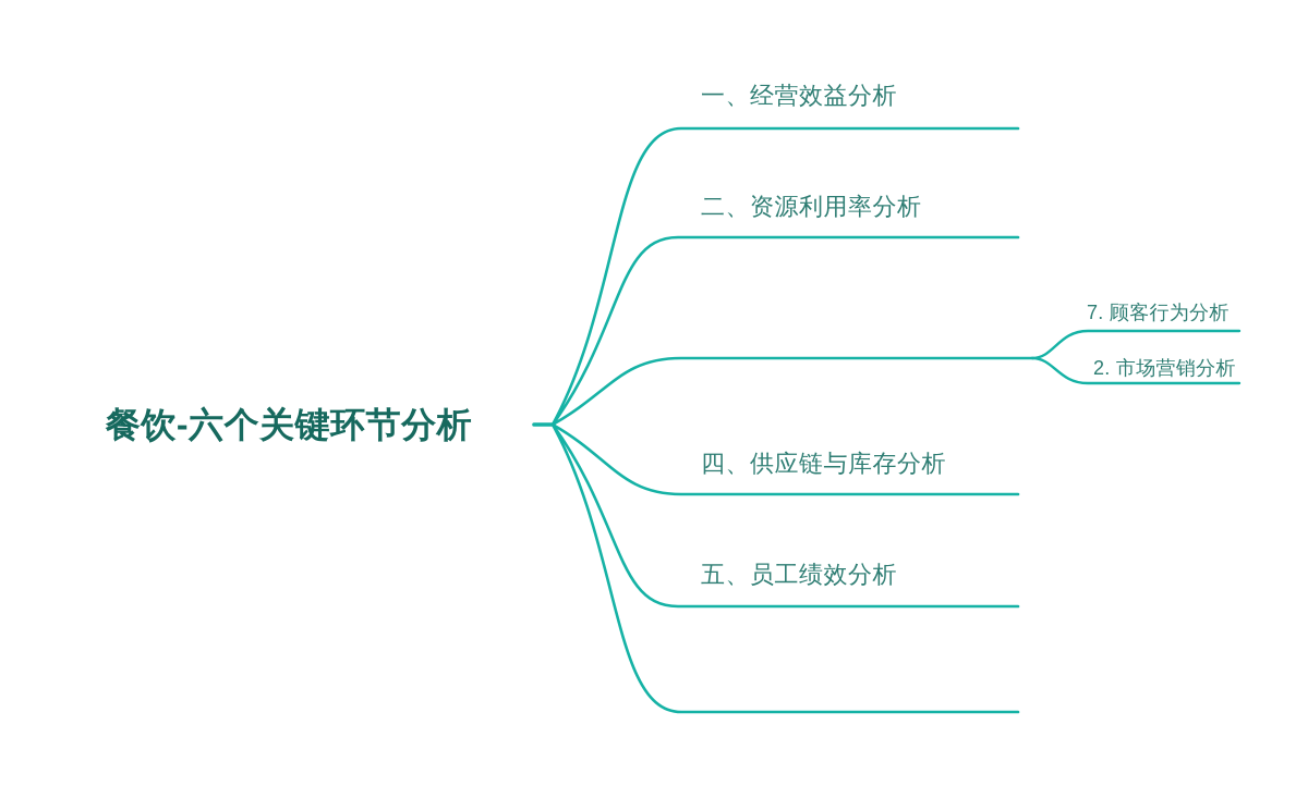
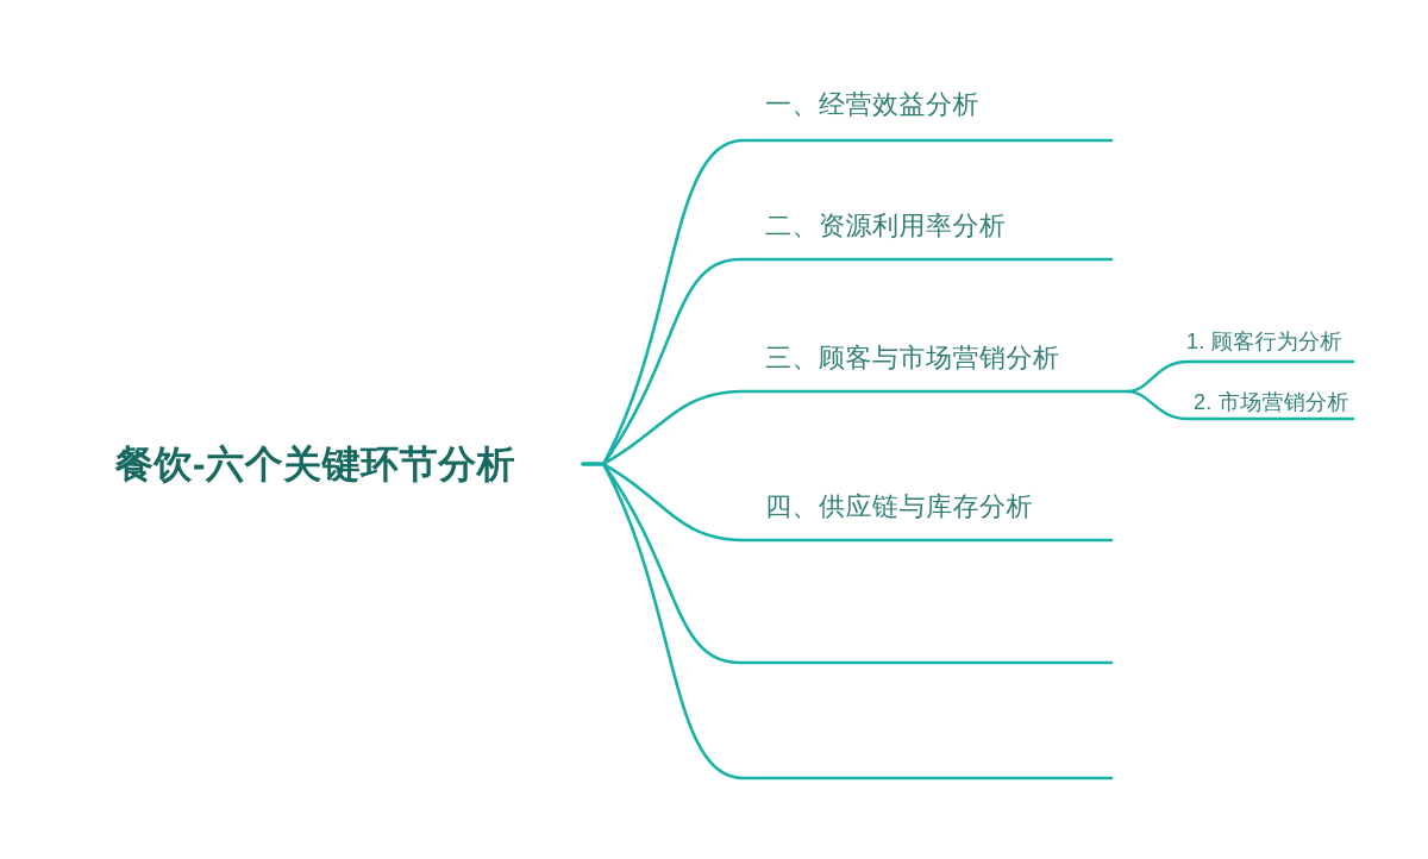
  餐饮-六个关键环节分析
  一、经营效益分析
  二、资源利用率分析
+ 三、顾客与市场营销分析
  四、供应链与库存分析
- 五、员工绩效分析
- 7. 顾客行为分析
+ 1. 顾客行为分析
  2. 市场营销分析
